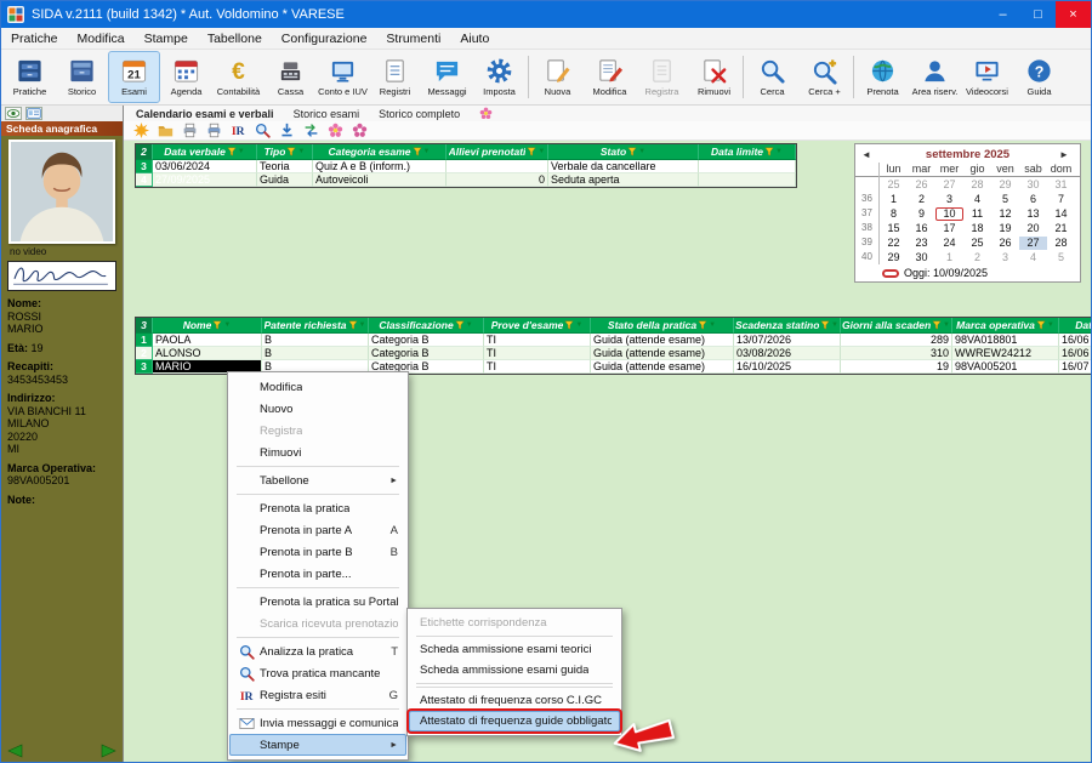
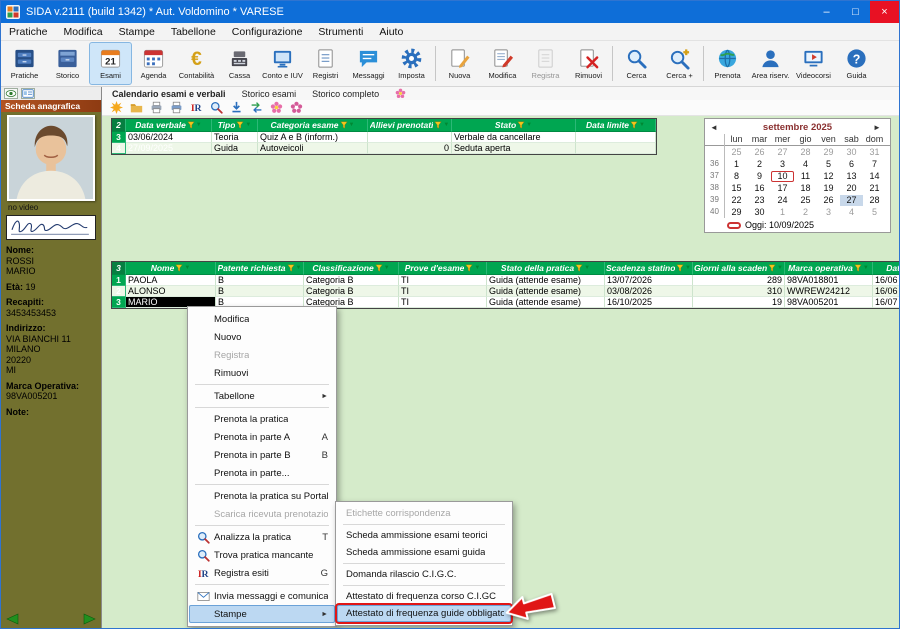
  SIDA v.2111 (build 1342) * Aut. Voldomino * VARESE
  –
  □
  ×
  Pratiche
  Modifica
  Stampe
  Tabellone
  Configurazione
  Strumenti
  Aiuto
  Pratiche
  Storico
  21
  Esami
  Agenda
  €
  Contabilità
  Cassa
  Conto e IUV
  Registri
  Messaggi
  Imposta
  Nuova
  Modifica
  Registra
  Rimuovi
  Cerca
  Cerca +
  Prenota
  Area riserv.
  Videocorsi
  ?
  Guida
  Scheda anagrafica
  no video
  Nome:
  ROSSI
  MARIO
  Età: 19
  Recapiti:
  3453453453
  Indirizzo:
  VIA BIANCHI 11
  MILANO
  20220
  MI
  Marca Operativa:
  98VA005201
  Note:
  Calendario esami e verbali
  Storico esami
  Storico completo
  I
  R
  2
  Data verbale
  Tipo
  Categoria esame
  Allievi prenotati
  Stato
  Data limite
  3
  03/06/2024
  Teoria
  Quiz A e B (inform.)
  Verbale da cancellare
  4
  27/09/2025
  Guida
  Autoveicoli
  0
  Seduta aperta
  ◄
  settembre 2025
  ►
  lun
  mar
  mer
  gio
  ven
  sab
  dom
  25
  26
  27
  28
  29
  30
  31
  36
  1
  2
  3
  4
  5
  6
  7
  37
  8
  9
  10
  11
  12
  13
  14
  38
  15
  16
  17
  18
  19
  20
  21
  39
  22
  23
  24
  25
  26
  27
  28
  40
  29
  30
  1
  2
  3
  4
  5
  Oggi: 10/09/2025
  3
  Nome
  Patente richiesta
  Classificazione
  Prove d'esame
  Stato della pratica
  Scadenza statino
  Giorni alla scaden
  Marca operativa
  1
  PAOLA
  B
  Categoria B
  TI
  Guida (attende esame)
  13/07/2026
  289
  98VA018801
  16/06
  2
  ALONSO
  B
  Categoria B
  TI
  Guida (attende esame)
  03/08/2026
  310
  WWREW24212
  16/06
  3
  MARIO
  B
  Categoria B
  TI
  Guida (attende esame)
  16/10/2025
  19
  98VA005201
  16/07
  Modifica
  Nuovo
  Registra
  Rimuovi
  Tabellone
  Prenota la pratica
  Prenota in parte A
  A
  Prenota in parte B
  B
  Prenota in parte...
  Prenota la pratica su Portal
  Scarica ricevuta prenotazio
  Analizza la pratica
  T
  Trova pratica mancante
  I
  R
  Registra esiti
  G
  Invia messaggi e comunica
  Stampe
  Etichette corrispondenza
  Scheda ammissione esami teorici
  Scheda ammissione esami guida
+ Domanda rilascio C.I.G.C.
  Attestato di frequenza corso C.I.GC
  Attestato di frequenza guide obbligato
